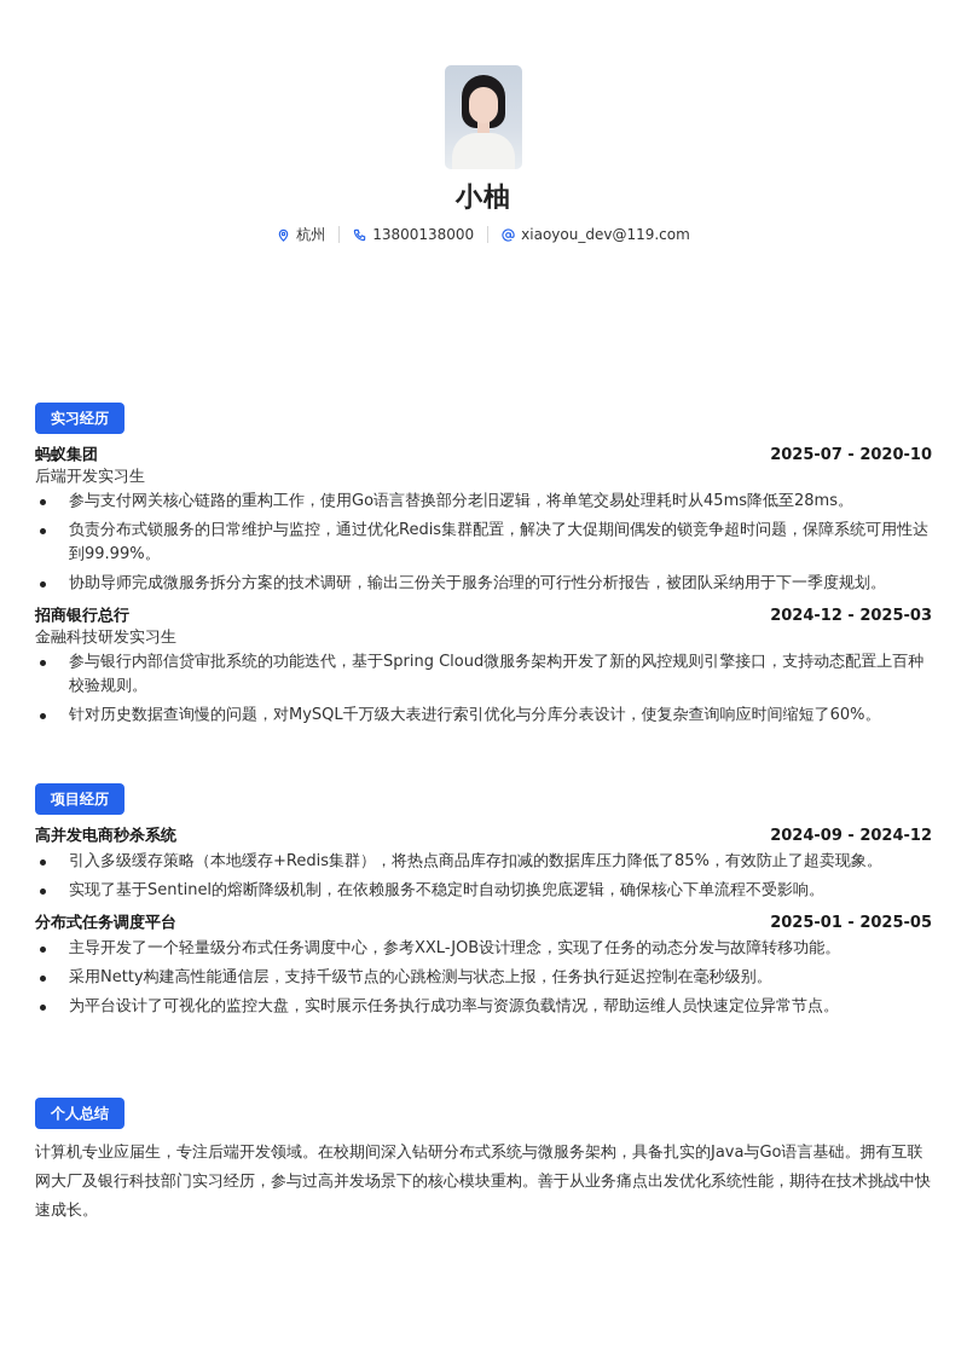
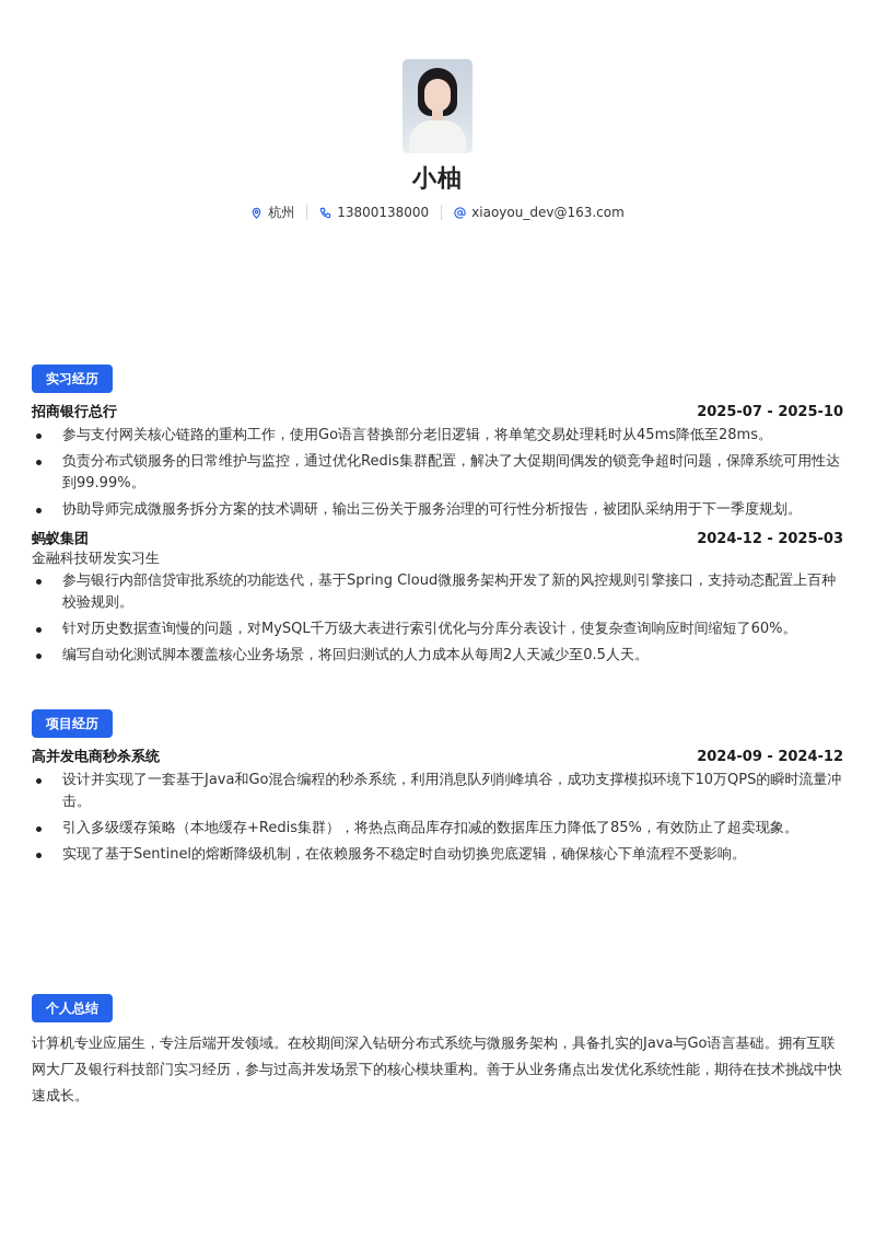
  小柚
  杭州
  13800138000
- xiaoyou_dev@119.com
+ xiaoyou_dev@163.com
  实习经历
- 蚂蚁集团
+ 招商银行总行
- 2025-07 - 2020-10
+ 2025-07 - 2025-10
- 后端开发实习生
  参与支付网关核心链路的重构工作，使用Go语言替换部分老旧逻辑，将单笔交易处理耗时从45ms降低至28ms。
  负责分布式锁服务的日常维护与监控，通过优化Redis集群配置，解决了大促期间偶发的锁竞争超时问题，保障系统可用性达到99.99%。
  协助导师完成微服务拆分方案的技术调研，输出三份关于服务治理的可行性分析报告，被团队采纳用于下一季度规划。
- 招商银行总行
+ 蚂蚁集团
  2024-12 - 2025-03
  金融科技研发实习生
  参与银行内部信贷审批系统的功能迭代，基于Spring Cloud微服务架构开发了新的风控规则引擎接口，支持动态配置上百种校验规则。
  针对历史数据查询慢的问题，对MySQL千万级大表进行索引优化与分库分表设计，使复杂查询响应时间缩短了60%。
+ 编写自动化测试脚本覆盖核心业务场景，将回归测试的人力成本从每周2人天减少至0.5人天。
  项目经历
  高并发电商秒杀系统
  2024-09 - 2024-12
+ 设计并实现了一套基于Java和Go混合编程的秒杀系统，利用消息队列削峰填谷，成功支撑模拟环境下10万QPS的瞬时流量冲击。
  引入多级缓存策略（本地缓存+Redis集群），将热点商品库存扣减的数据库压力降低了85%，有效防止了超卖现象。
  实现了基于Sentinel的熔断降级机制，在依赖服务不稳定时自动切换兜底逻辑，确保核心下单流程不受影响。
- 分布式任务调度平台
- 2025-01 - 2025-05
- 主导开发了一个轻量级分布式任务调度中心，参考XXL-JOB设计理念，实现了任务的动态分发与故障转移功能。
- 采用Netty构建高性能通信层，支持千级节点的心跳检测与状态上报，任务执行延迟控制在毫秒级别。
- 为平台设计了可视化的监控大盘，实时展示任务执行成功率与资源负载情况，帮助运维人员快速定位异常节点。
  个人总结
  计算机专业应届生，专注后端开发领域。在校期间深入钻研分布式系统与微服务架构，具备扎实的Java与Go语言基础。拥有互联网大厂及银行科技部门实习经历，参与过高并发场景下的核心模块重构。善于从业务痛点出发优化系统性能，期待在技术挑战中快速成长。
